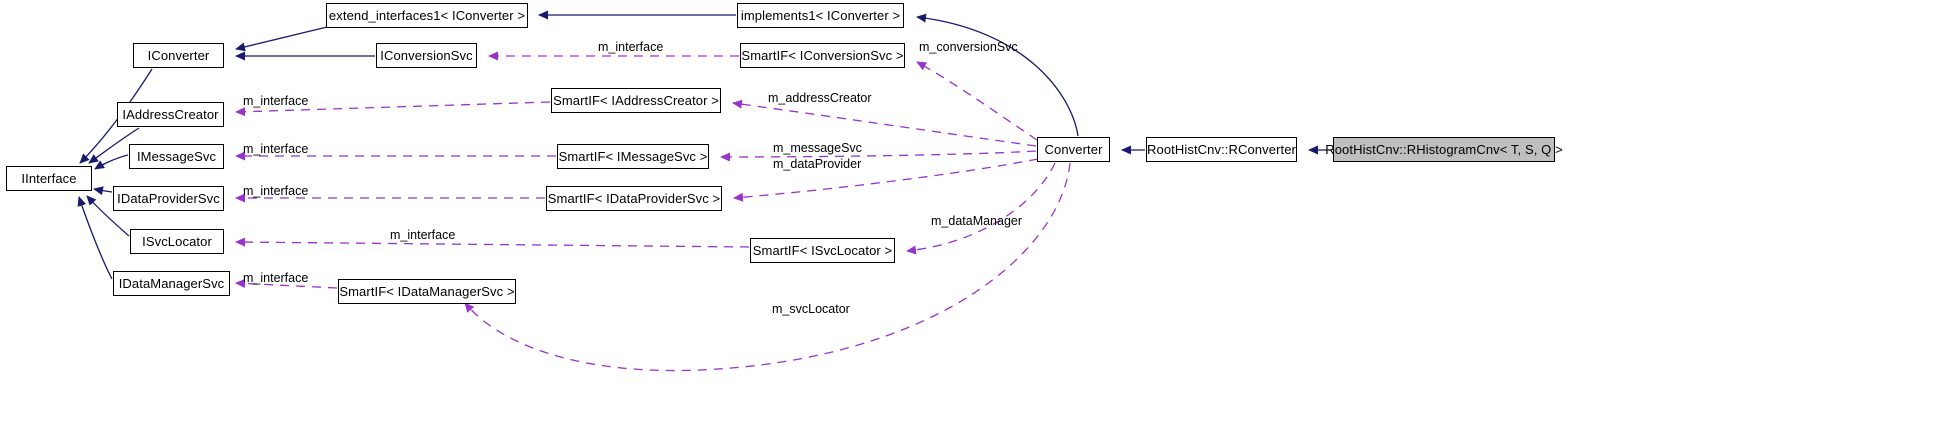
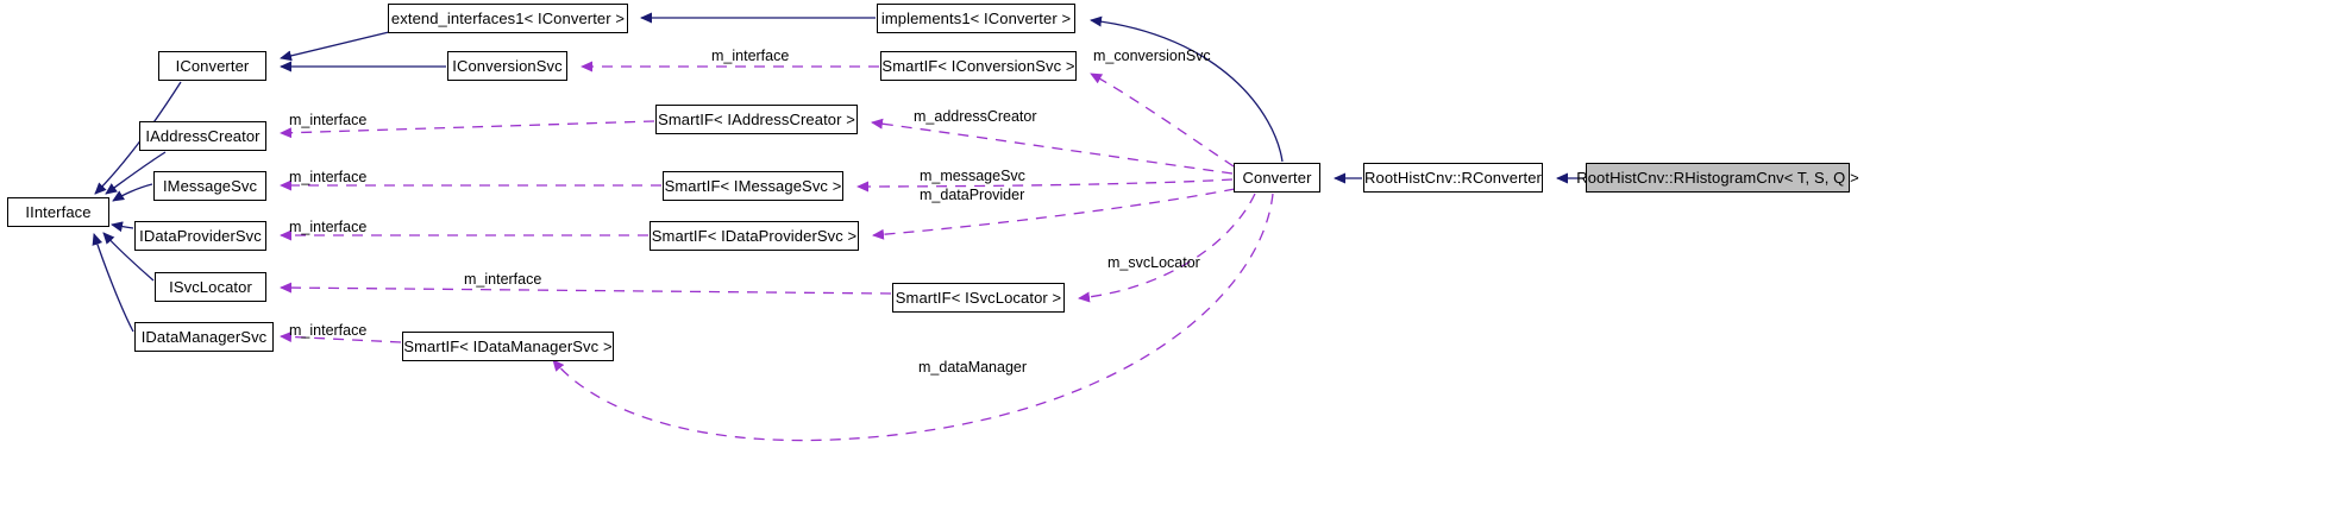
  IInterface
  IConverter
  IAddressCreator
  IMessageSvc
  IDataProviderSvc
  ISvcLocator
  IDataManagerSvc
  extend_interfaces1< IConverter >
  IConversionSvc
  SmartIF< IAddressCreator >
  SmartIF< IMessageSvc >
  SmartIF< IDataProviderSvc >
  SmartIF< ISvcLocator >
  SmartIF< IDataManagerSvc >
  implements1< IConverter >
  SmartIF< IConversionSvc >
  Converter
  RootHistCnv::RConverter
  RootHistCnv::RHistogramCnv< T, S, Q >
  m_interface
  m_conversionSvc
  m_interface
  m_addressCreator
  m_interface
  m_messageSvc
  m_dataProvider
  m_interface
- m_dataManager
+ m_svcLocator
  m_interface
  m_interface
- m_svcLocator
+ m_dataManager
